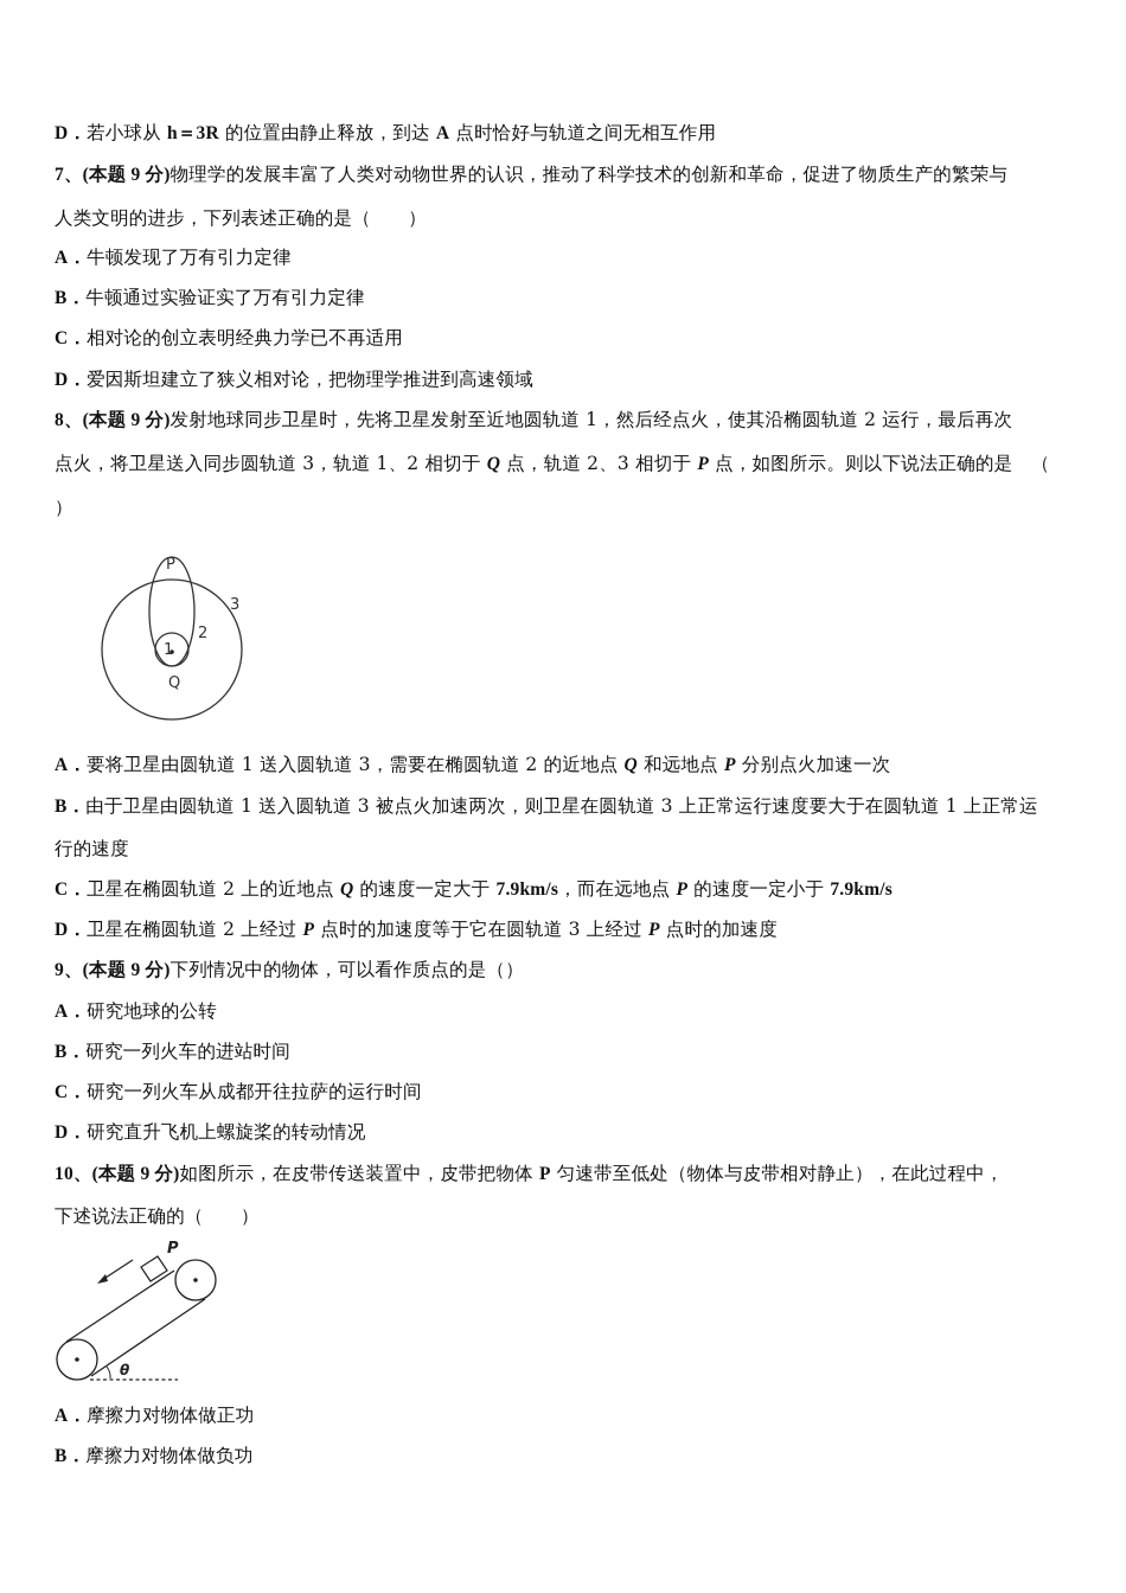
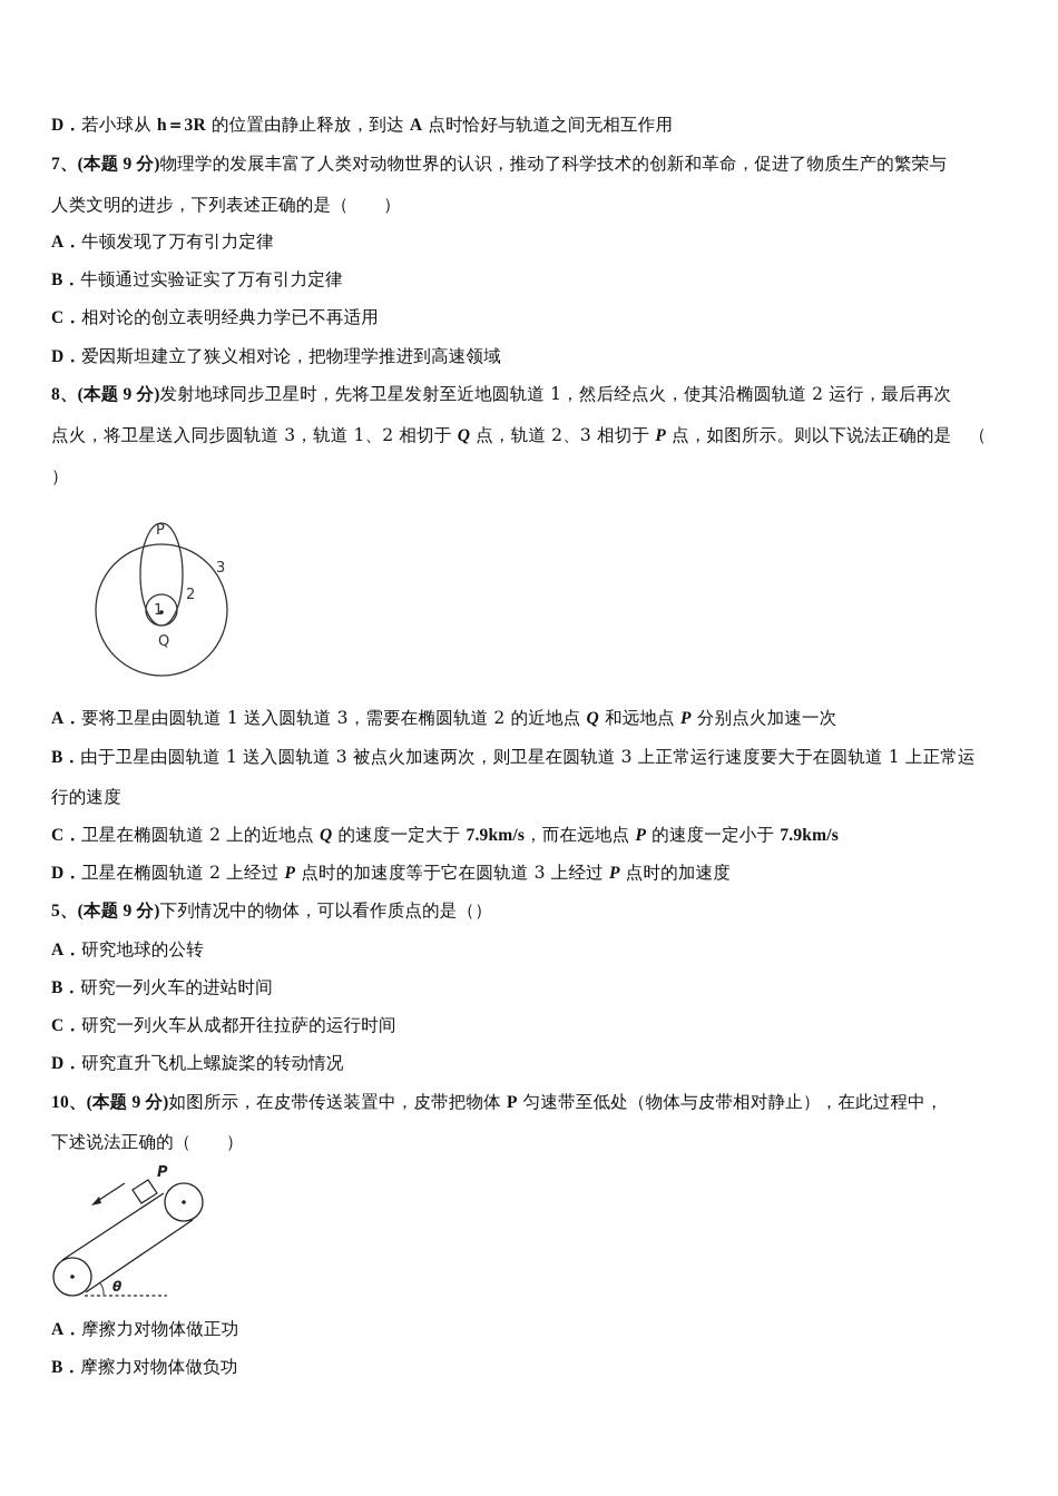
  D．若小球从 h＝3R 的位置由静止释放，到达 A 点时恰好与轨道之间无相互作用
  7、(本题 9 分)物理学的发展丰富了人类对动物世界的认识，推动了科学技术的创新和革命，促进了物质生产的繁荣与
  人类文明的进步，下列表述正确的是（ ）
  A．牛顿发现了万有引力定律
  B．牛顿通过实验证实了万有引力定律
  C．相对论的创立表明经典力学已不再适用
  D．爱因斯坦建立了狭义相对论，把物理学推进到高速领域
  8、(本题 9 分)发射地球同步卫星时，先将卫星发射至近地圆轨道 1，然后经点火，使其沿椭圆轨道 2 运行，最后再次
  点火，将卫星送入同步圆轨道 3，轨道 1、2 相切于 Q 点，轨道 2、3 相切于 P 点，如图所示。则以下说法正确的是 （
  ）
  P
  Q
  1
  2
  3
  A．要将卫星由圆轨道 1 送入圆轨道 3，需要在椭圆轨道 2 的近地点 Q 和远地点 P 分别点火加速一次
  B．由于卫星由圆轨道 1 送入圆轨道 3 被点火加速两次，则卫星在圆轨道 3 上正常运行速度要大于在圆轨道 1 上正常运
  行的速度
  C．卫星在椭圆轨道 2 上的近地点 Q 的速度一定大于 7.9km/s，而在远地点 P 的速度一定小于 7.9km/s
  D．卫星在椭圆轨道 2 上经过 P 点时的加速度等于它在圆轨道 3 上经过 P 点时的加速度
- 9、(本题 9 分)下列情况中的物体，可以看作质点的是（）
+ 5、(本题 9 分)下列情况中的物体，可以看作质点的是（）
  A．研究地球的公转
  B．研究一列火车的进站时间
  C．研究一列火车从成都开往拉萨的运行时间
  D．研究直升飞机上螺旋桨的转动情况
  10、(本题 9 分)如图所示，在皮带传送装置中，皮带把物体 P 匀速带至低处（物体与皮带相对静止），在此过程中，
  下述说法正确的（ ）
  P
  θ
  A．摩擦力对物体做正功
  B．摩擦力对物体做负功
